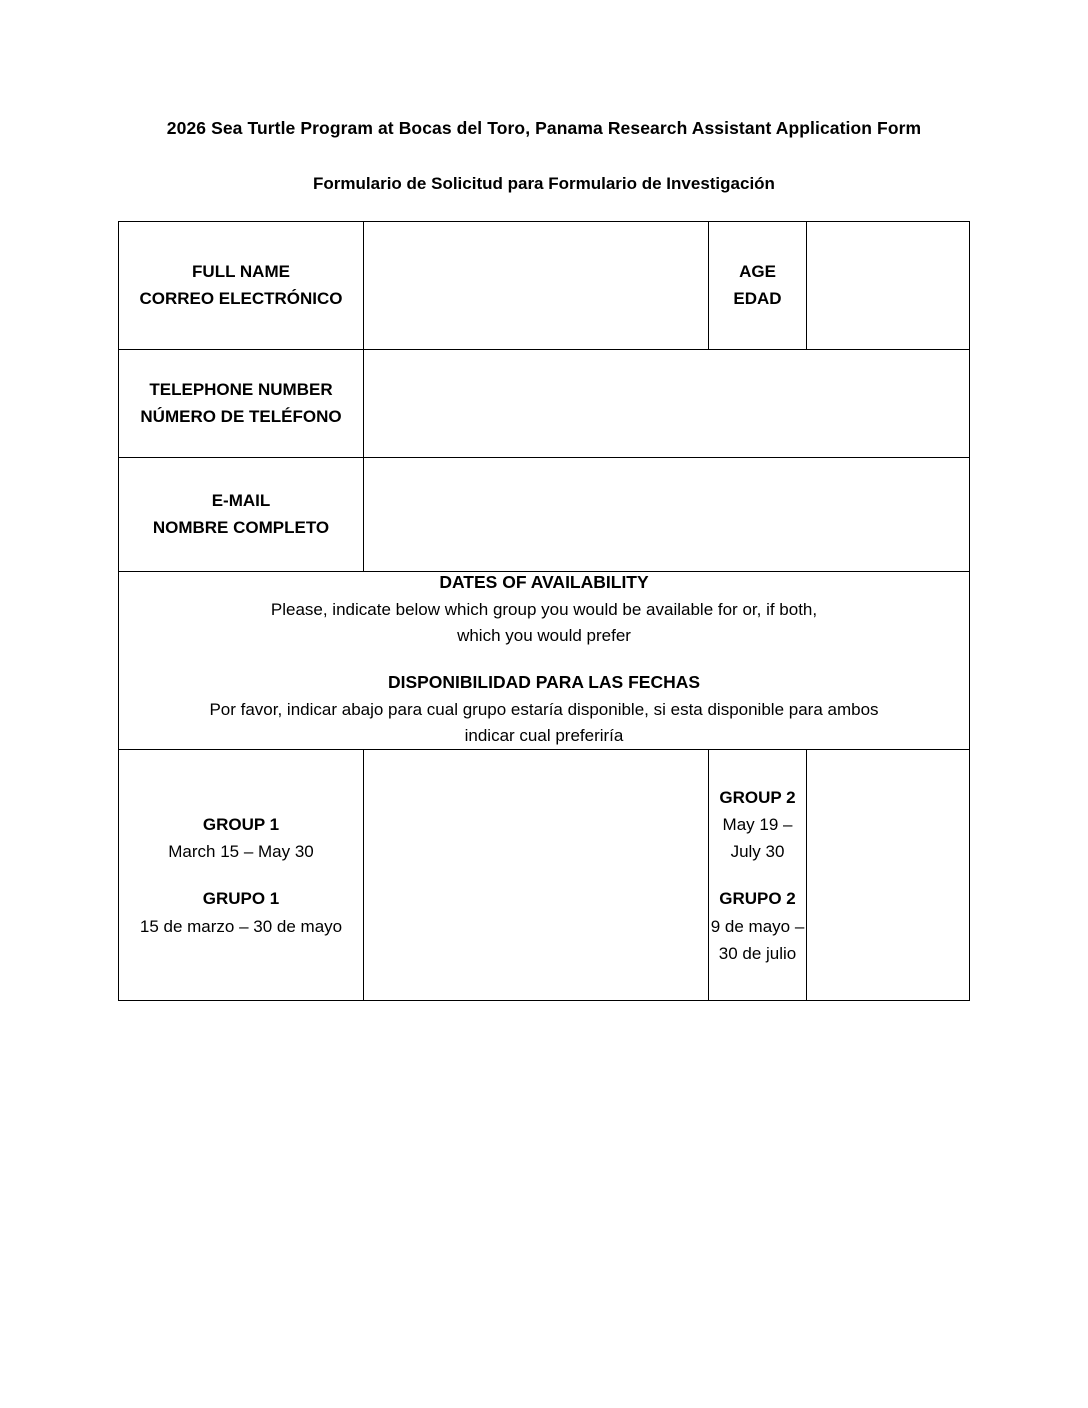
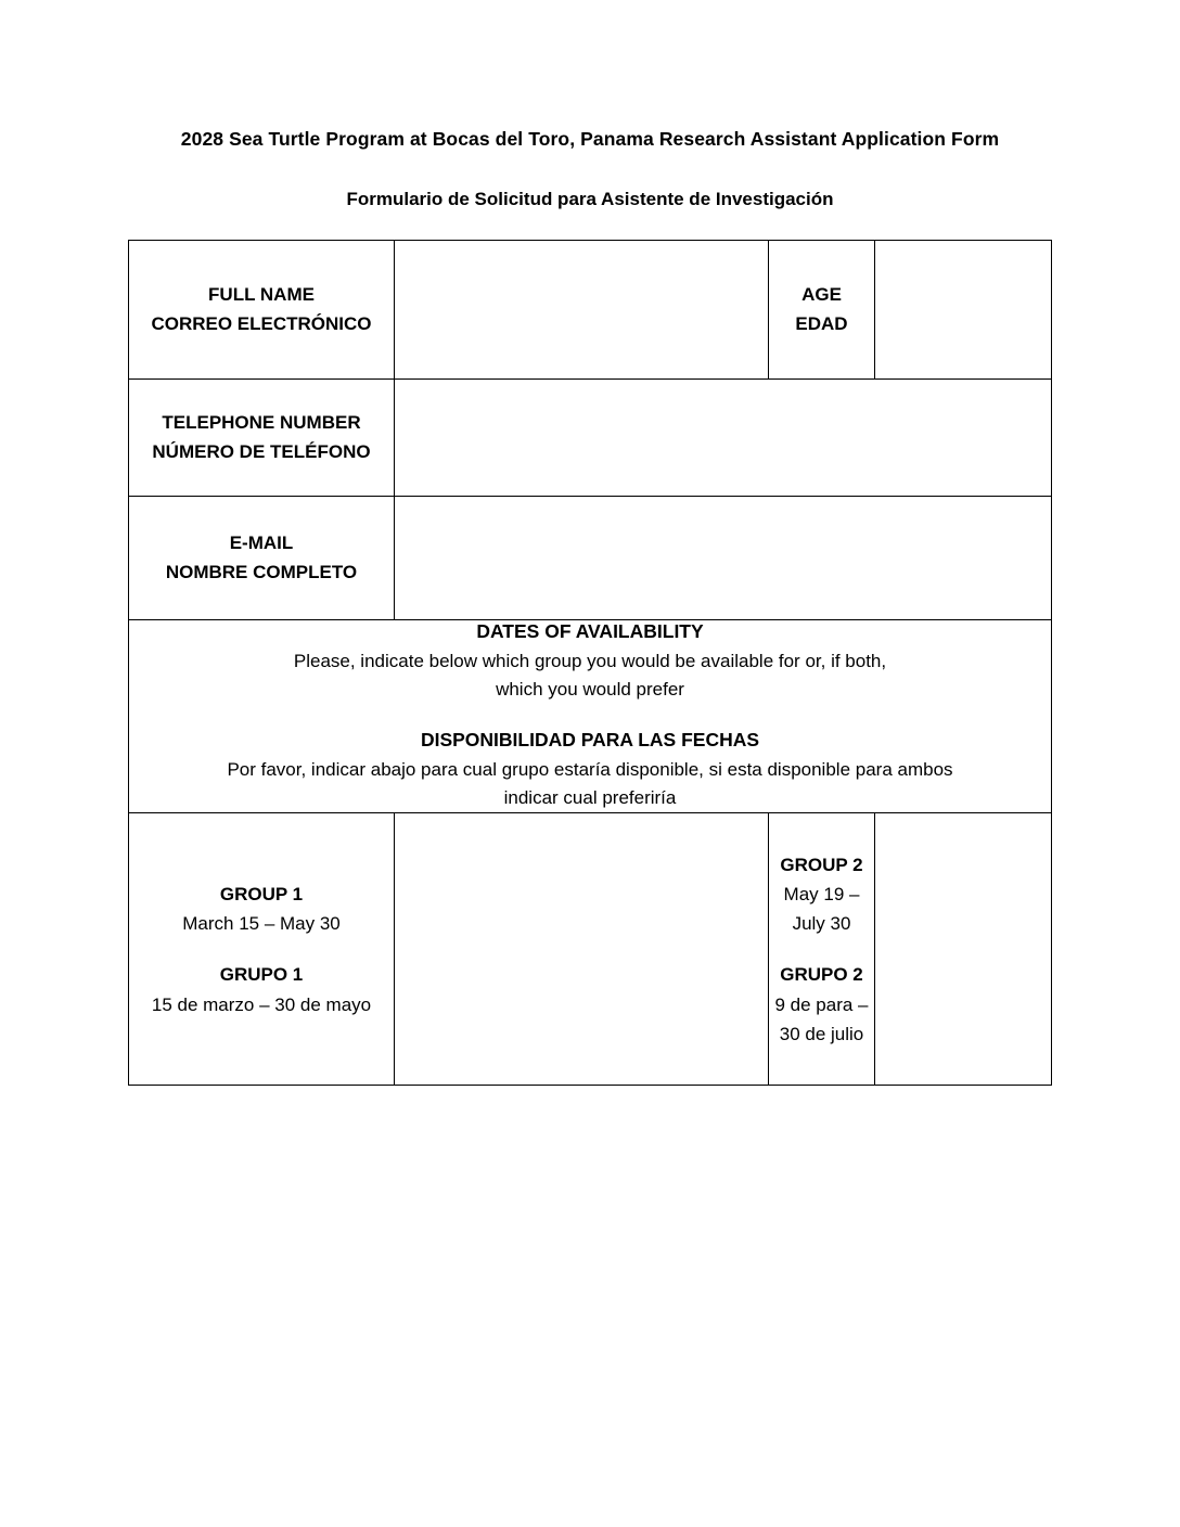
- 2026 Sea Turtle Program at Bocas del Toro, Panama Research Assistant Application Form
+ 2028 Sea Turtle Program at Bocas del Toro, Panama Research Assistant Application Form
- Formulario de Solicitud para Formulario de Investigación
+ Formulario de Solicitud para Asistente de Investigación
  FULL NAME CORREO ELECTRÓNICO		AGE EDAD
  TELEPHONE NUMBER NÚMERO DE TELÉFONO
  E-MAIL NOMBRE COMPLETO
  DATES OF AVAILABILITY Please, indicate below which group you would be available for or, if both, which you would prefer DISPONIBILIDAD PARA LAS FECHAS Por favor, indicar abajo para cual grupo estaría disponible, si esta disponible para ambos indicar cual preferiría
- GROUP 1 March 15 – May 30 GRUPO 1 15 de marzo – 30 de mayo		GROUP 2 May 19 – July 30 GRUPO 2 9 de mayo – 30 de julio
+ GROUP 1 March 15 – May 30 GRUPO 1 15 de marzo – 30 de mayo		GROUP 2 May 19 – July 30 GRUPO 2 9 de para – 30 de julio
